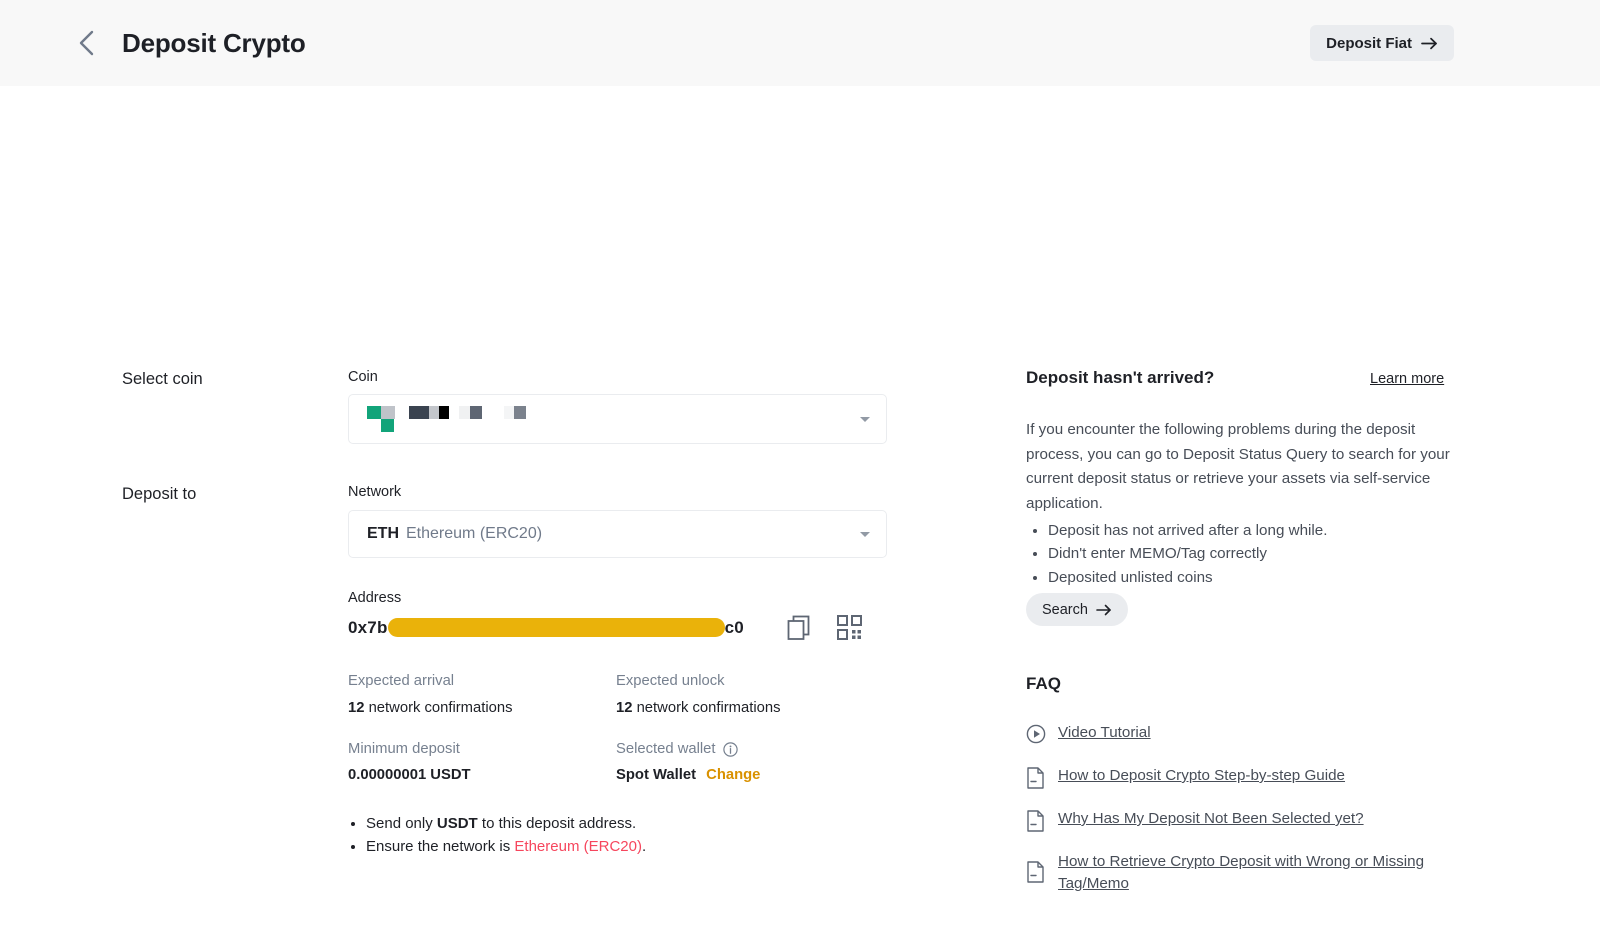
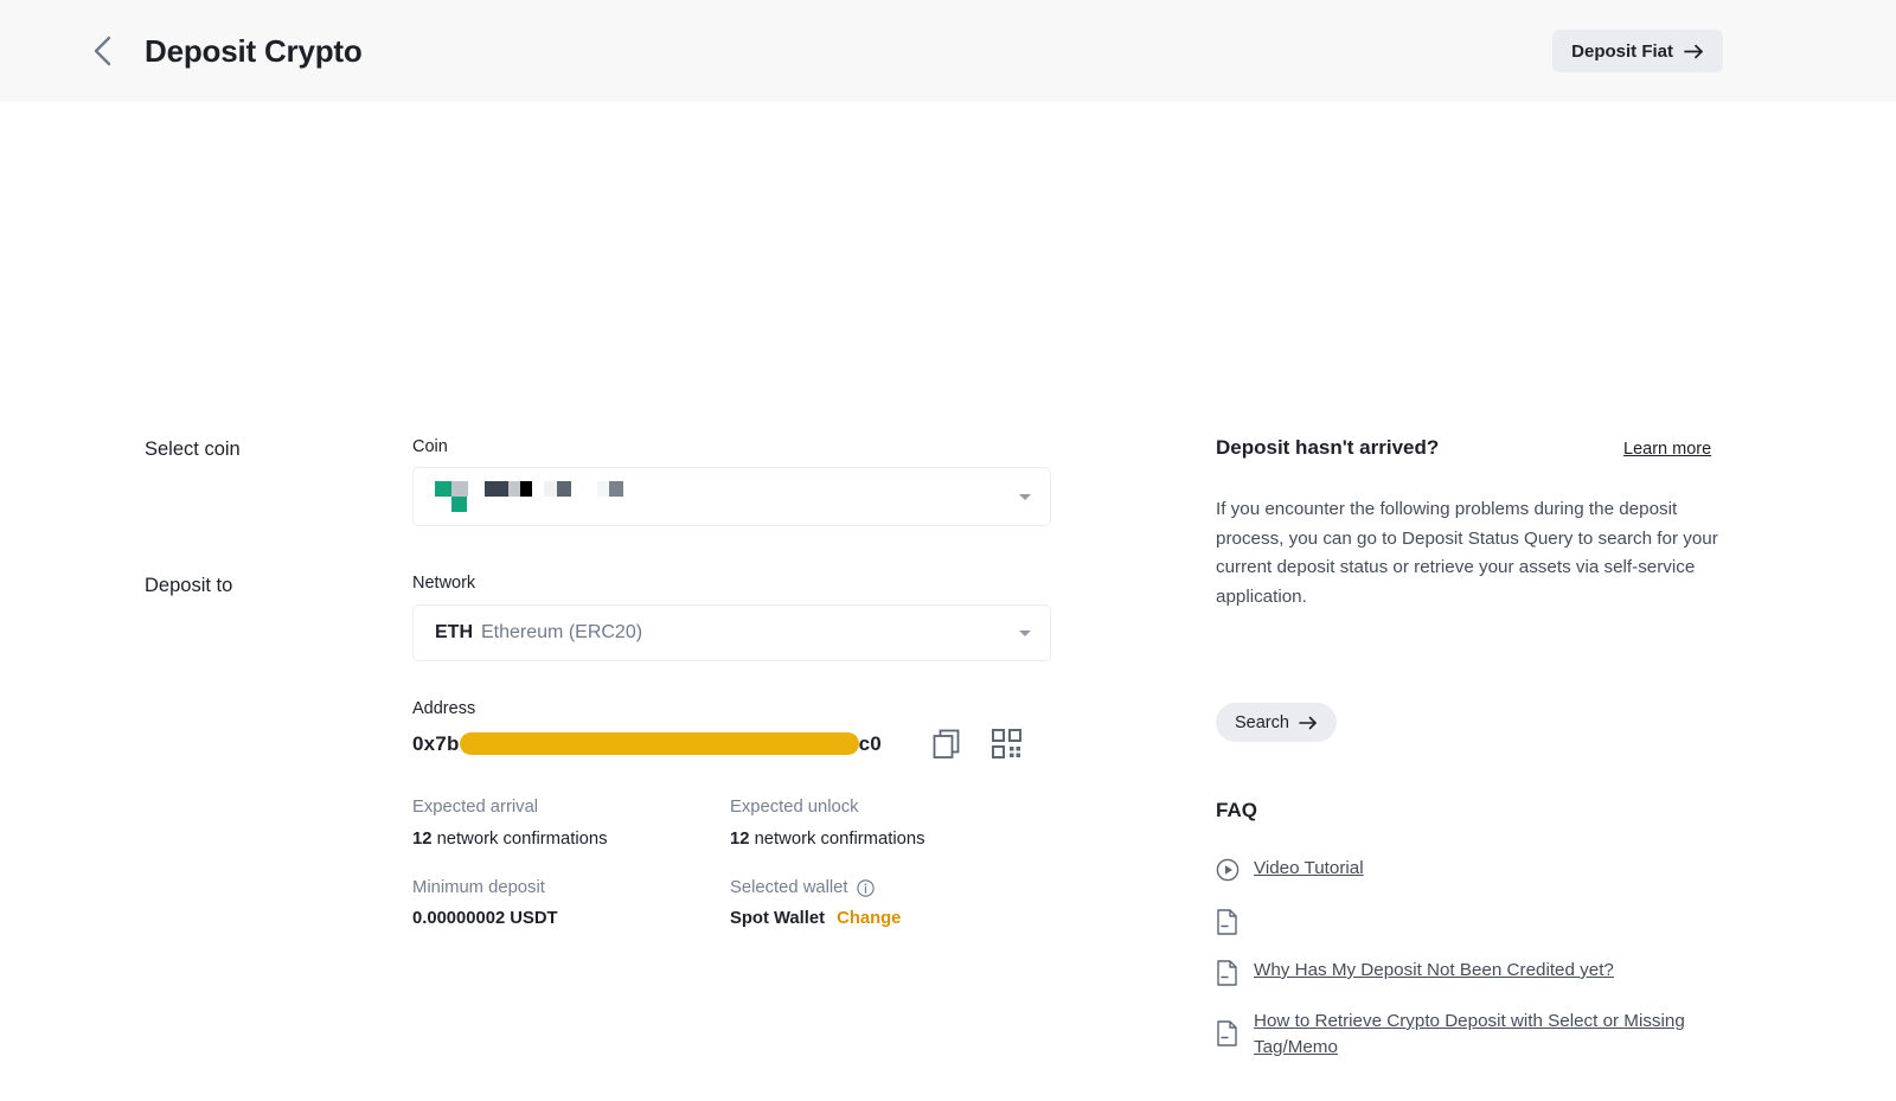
  Deposit Crypto
  Deposit Fiat
  Select coin
  Coin
  Deposit to
  Network
  ETH
  Ethereum (ERC20)
  Address
  0x7b
  c0
  Expected arrival
  12 network confirmations
  Expected unlock
  12 network confirmations
  Minimum deposit
- 0.00000001 USDT
+ 0.00000002 USDT
  Selected wallet
  Spot Wallet Change
- Send only USDT to this deposit address.
- Ensure the network is Ethereum (ERC20).
  Deposit hasn't arrived?
  Learn more
  If you encounter the following problems during the deposit process, you can go to Deposit Status Query to search for your current deposit status or retrieve your assets via self-service application.
- Deposit has not arrived after a long while.
- Didn't enter MEMO/Tag correctly
- Deposited unlisted coins
  Search
  FAQ
  Video Tutorial
- How to Deposit Crypto Step-by-step Guide
- Why Has My Deposit Not Been Selected yet?
+ Why Has My Deposit Not Been Credited yet?
- How to Retrieve Crypto Deposit with Wrong or Missing Tag/Memo
+ How to Retrieve Crypto Deposit with Select or Missing Tag/Memo
